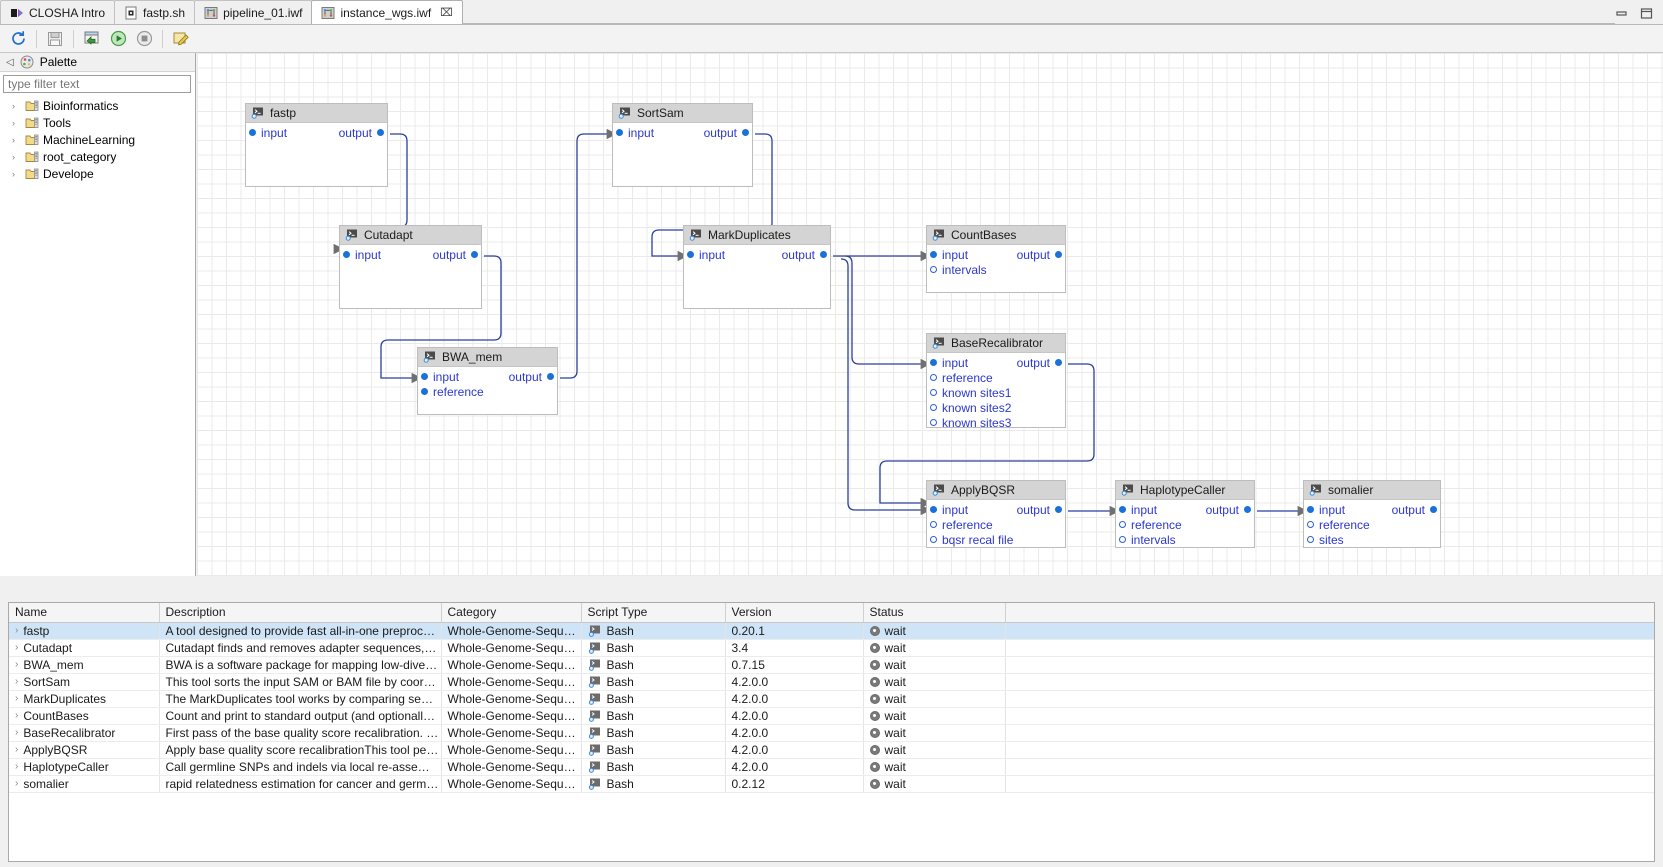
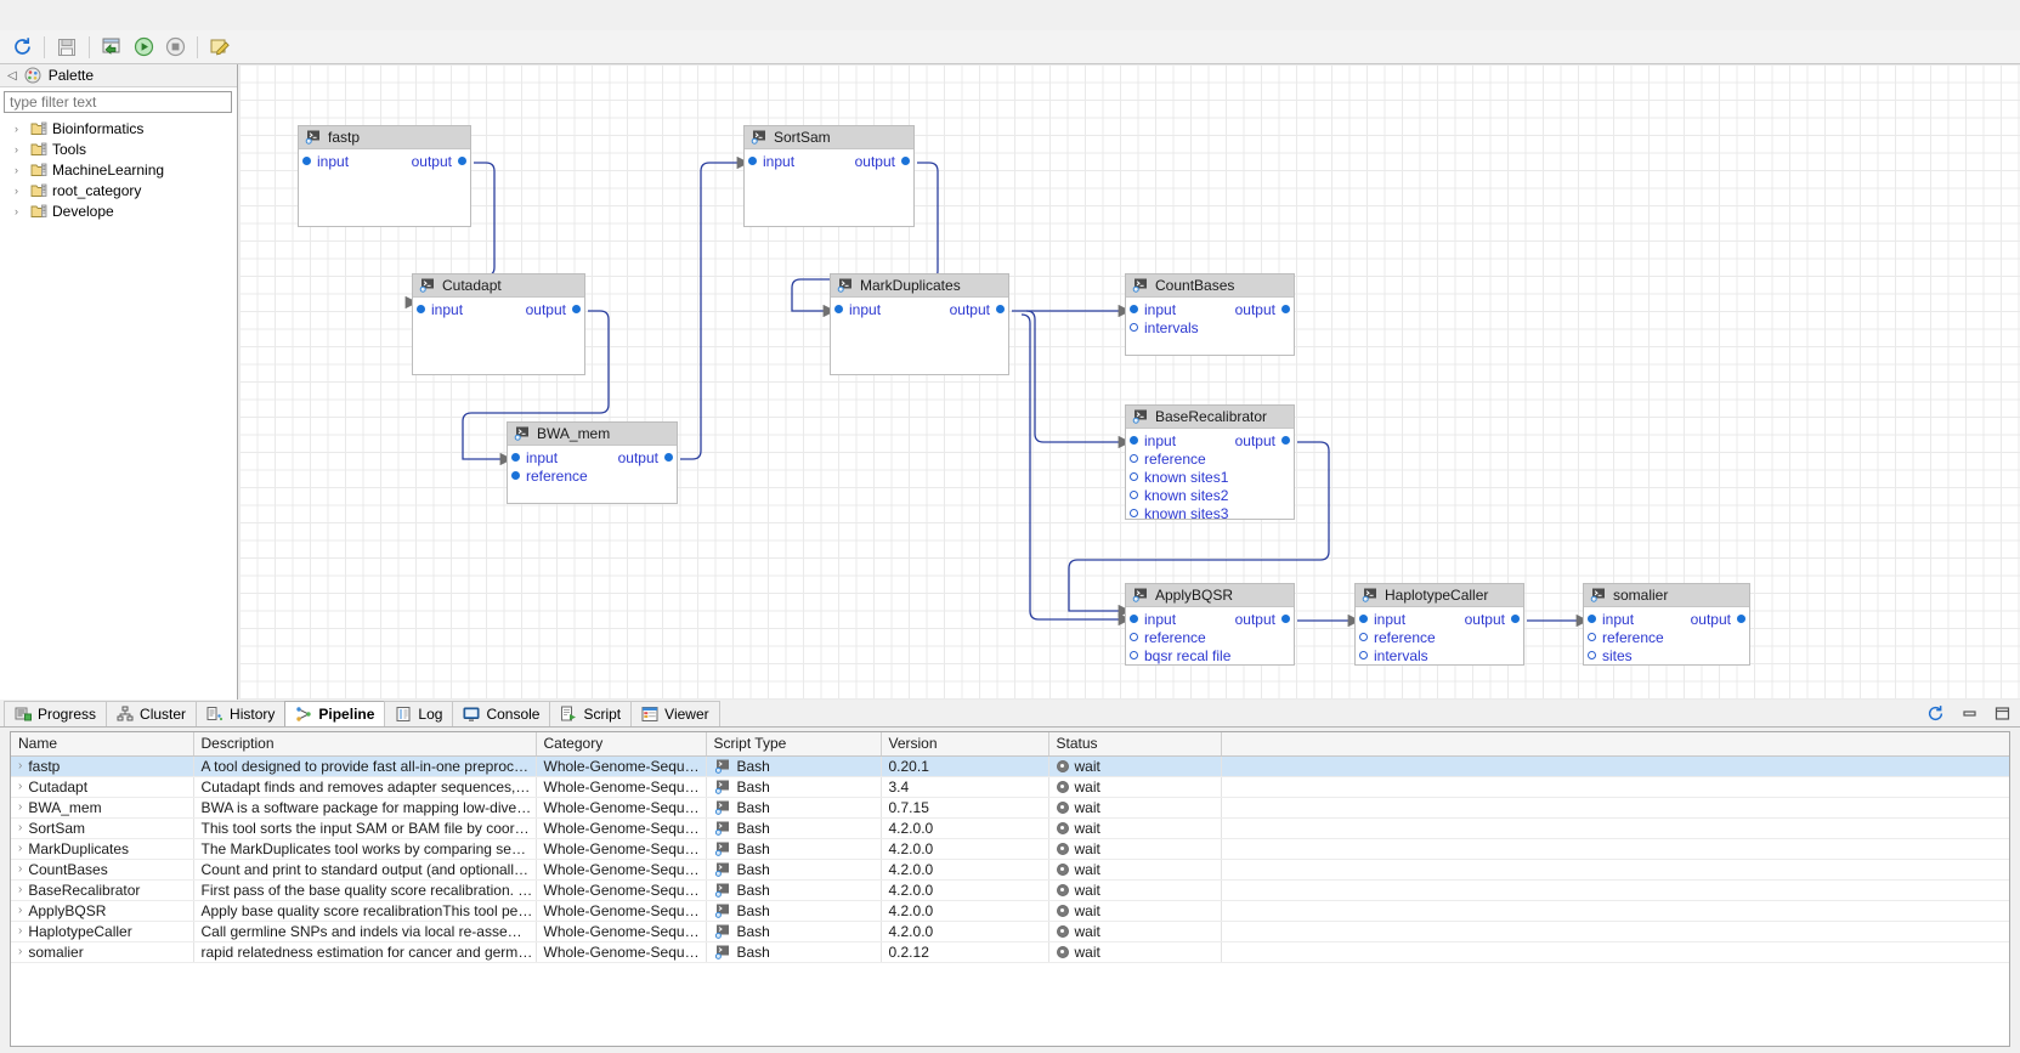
- CLOSHA Intro
- fastp.sh
- pipeline_01.iwf
- instance_wgs.iwf
- ⌧
  ◁
  Palette
  type filter text
  ›
  Bioinformatics
  ›
  Tools
  ›
  MachineLearning
  ›
  root_category
  ›
  Develope
  fastp
  input
  output
  SortSam
  input
  output
  Cutadapt
  input
  output
  MarkDuplicates
  input
  output
  CountBases
  input
  output
  intervals
  BWA_mem
  input
  output
  reference
  BaseRecalibrator
  input
  output
  reference
  known sites1
  known sites2
  known sites3
  ApplyBQSR
  input
  output
  reference
  bqsr recal file
  HaplotypeCaller
  input
  output
  reference
  intervals
  somalier
  input
  output
  reference
  sites
+ Progress
+ Cluster
+ History
+ Pipeline
+ Log
+ Console
+ Script
+ Viewer
  Name	Description	Category	Script Type	Version	Status
  › fastp	A tool designed to provide fast all-in-one preproces.	Whole-Genome-Sequen.	Bash	0.20.1	wait
  › Cutadapt	Cutadapt finds and removes adapter sequences, pri	Whole-Genome-Sequen.	Bash	3.4	wait
  › BWA_mem	BWA is a software package for mapping low-diverge	Whole-Genome-Sequen.	Bash	0.7.15	wait
  › SortSam	This tool sorts the input SAM or BAM file by coordi..	Whole-Genome-Sequen.	Bash	4.2.0.0	wait
  › MarkDuplicates	The MarkDuplicates tool works by comparing seque	Whole-Genome-Sequen.	Bash	4.2.0.0	wait
  › CountBases	Count and print to standard output (and optionally ...	Whole-Genome-Sequen.	Bash	4.2.0.0	wait
  › BaseRecalibrator	First pass of the base quality score recalibration. Ge	Whole-Genome-Sequen.	Bash	4.2.0.0	wait
  › ApplyBQSR	Apply base quality score recalibrationThis tool perfo	Whole-Genome-Sequen.	Bash	4.2.0.0	wait
  › HaplotypeCaller	Call germline SNPs and indels via local re-assembly	Whole-Genome-Sequen.	Bash	4.2.0.0	wait
  › somalier	rapid relatedness estimation for cancer and germlin	Whole-Genome-Sequen.	Bash	0.2.12	wait
